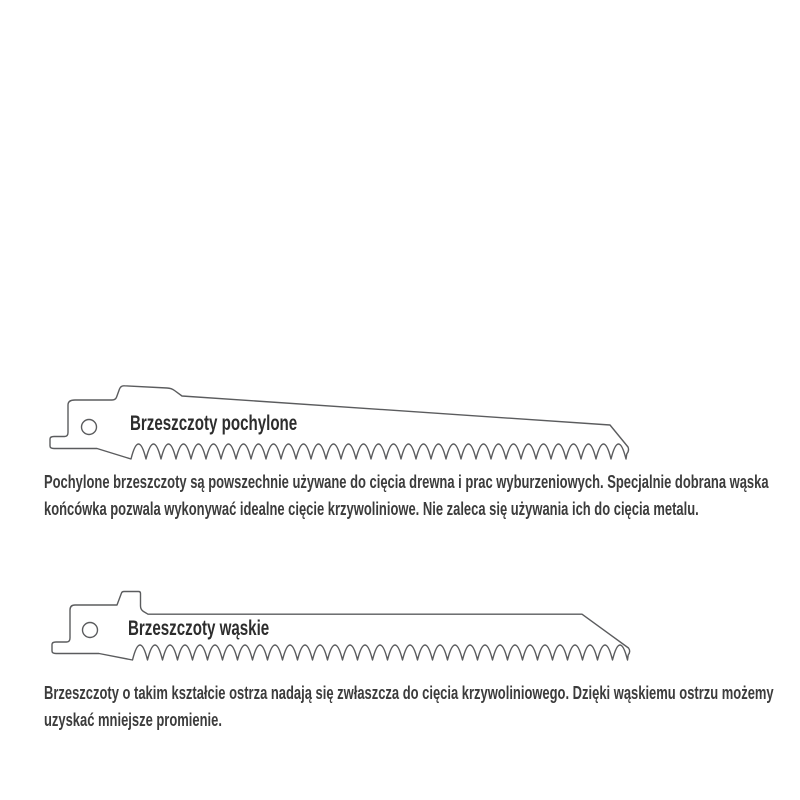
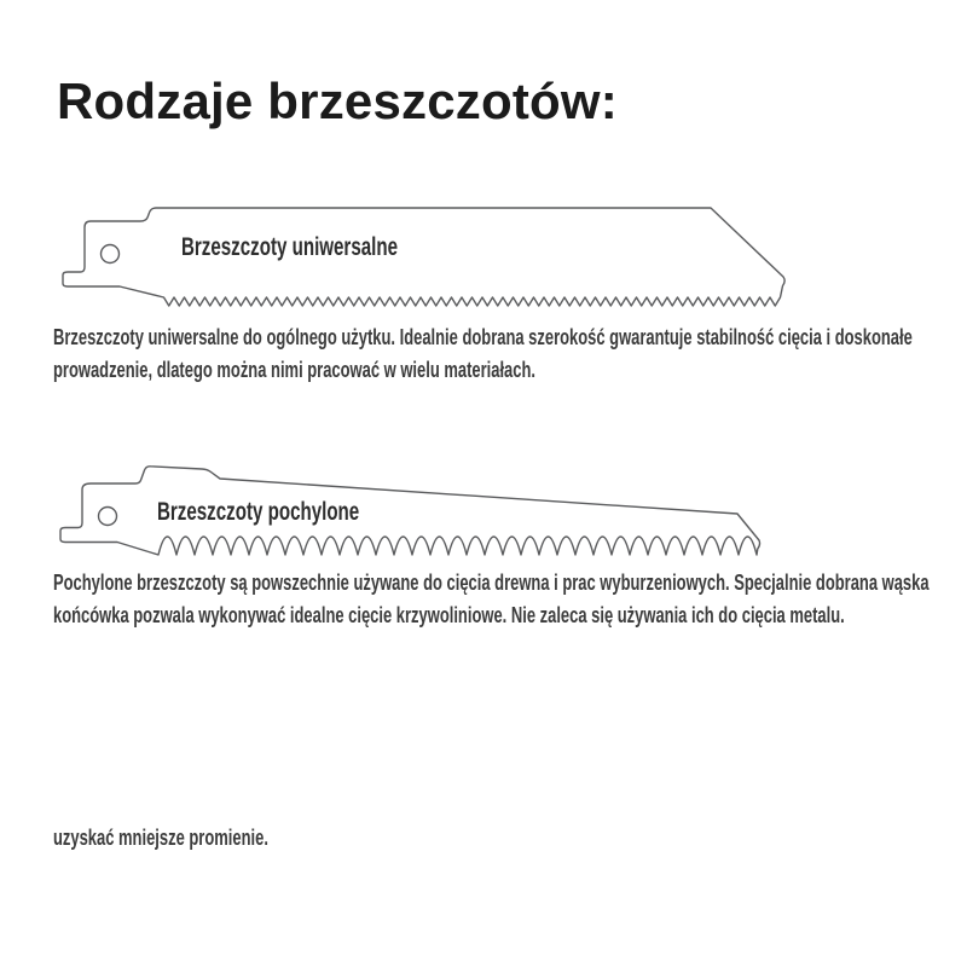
+ Rodzaje brzeszczotów:
+ Brzeszczoty uniwersalne
+ Brzeszczoty uniwersalne do ogólnego użytku. Idealnie dobrana szerokość gwarantuje stabilność cięcia i doskonałe
+ prowadzenie, dlatego można nimi pracować w wielu materiałach.
  Brzeszczoty pochylone
  Pochylone brzeszczoty są powszechnie używane do cięcia drewna i prac wyburzeniowych. Specjalnie dobrana wąska
  końcówka pozwala wykonywać idealne cięcie krzywoliniowe. Nie zaleca się używania ich do cięcia metalu.
- Brzeszczoty wąskie
- Brzeszczoty o takim kształcie ostrza nadają się zwłaszcza do cięcia krzywoliniowego. Dzięki wąskiemu ostrzu możemy
  uzyskać mniejsze promienie.
